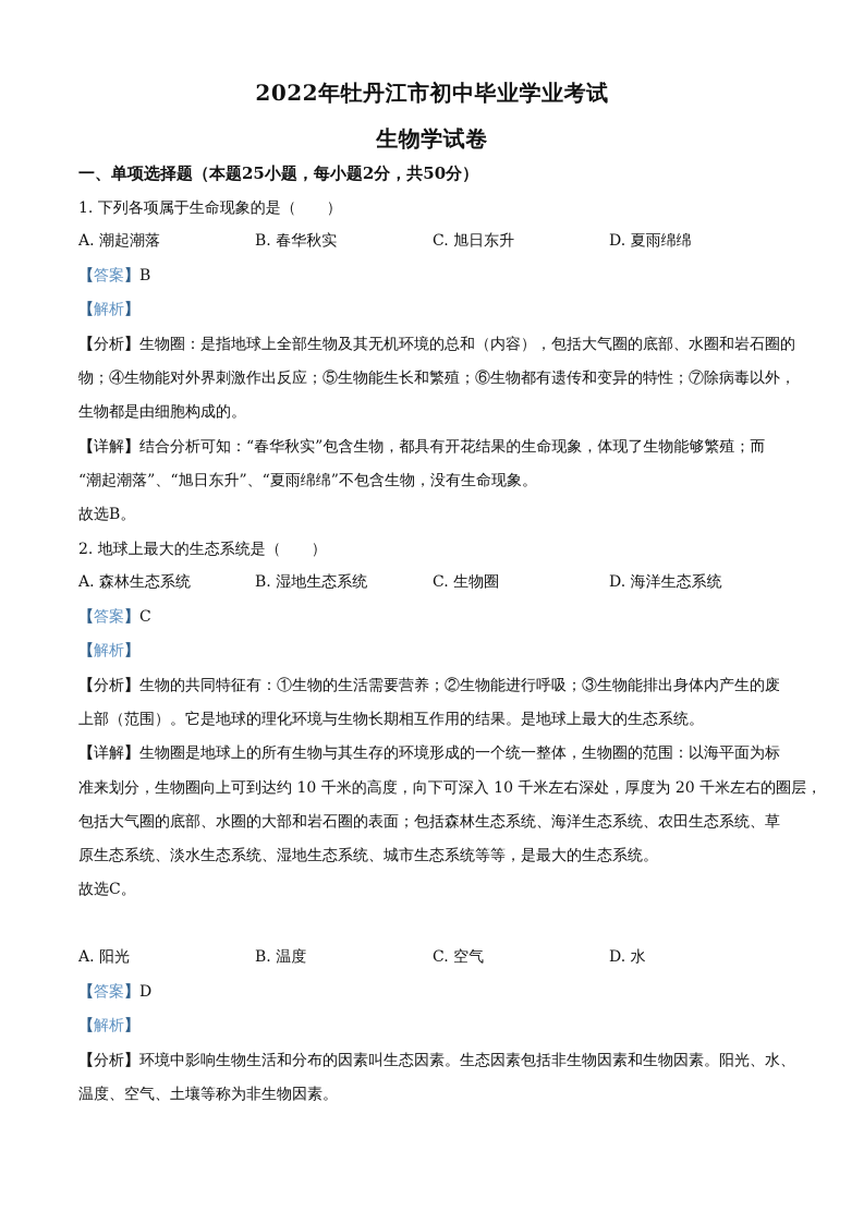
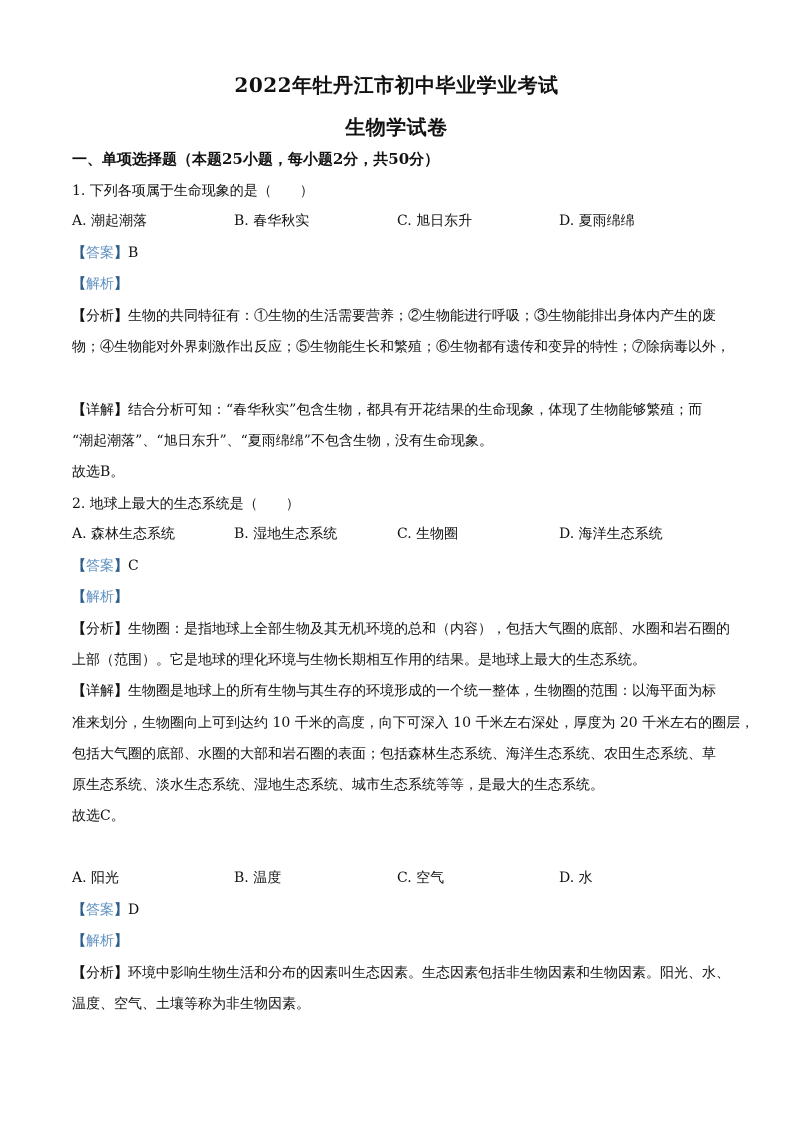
  2022年牡丹江市初中毕业学业考试
  生物学试卷
  一、单项选择题（本题25小题，每小题2分，共50分）
  1. 下列各项属于生命现象的是（ ）
  A. 潮起潮落
  B. 春华秋实
  C. 旭日东升
  D. 夏雨绵绵
  【答案】B
  【解析】
- 【分析】生物圈：是指地球上全部生物及其无机环境的总和（内容），包括大气圈的底部、水圈和岩石圈的
+ 【分析】生物的共同特征有：①生物的生活需要营养；②生物能进行呼吸；③生物能排出身体内产生的废
  物；④生物能对外界刺激作出反应；⑤生物能生长和繁殖；⑥生物都有遗传和变异的特性；⑦除病毒以外，
- 生物都是由细胞构成的。
  【详解】结合分析可知：“春华秋实”包含生物，都具有开花结果的生命现象，体现了生物能够繁殖；而
  “潮起潮落”、“旭日东升”、“夏雨绵绵”不包含生物，没有生命现象。
  故选B。
  2. 地球上最大的生态系统是（ ）
  A. 森林生态系统
  B. 湿地生态系统
  C. 生物圈
  D. 海洋生态系统
  【答案】C
  【解析】
- 【分析】生物的共同特征有：①生物的生活需要营养；②生物能进行呼吸；③生物能排出身体内产生的废
+ 【分析】生物圈：是指地球上全部生物及其无机环境的总和（内容），包括大气圈的底部、水圈和岩石圈的
  上部（范围）。它是地球的理化环境与生物长期相互作用的结果。是地球上最大的生态系统。
  【详解】生物圈是地球上的所有生物与其生存的环境形成的一个统一整体，生物圈的范围：以海平面为标
  准来划分，生物圈向上可到达约 10 千米的高度，向下可深入 10 千米左右深处，厚度为 20 千米左右的圈层，
  包括大气圈的底部、水圈的大部和岩石圈的表面；包括森林生态系统、海洋生态系统、农田生态系统、草
  原生态系统、淡水生态系统、湿地生态系统、城市生态系统等等，是最大的生态系统。
  故选C。
  A. 阳光
  B. 温度
  C. 空气
  D. 水
  【答案】D
  【解析】
  【分析】环境中影响生物生活和分布的因素叫生态因素。生态因素包括非生物因素和生物因素。阳光、水、
  温度、空气、土壤等称为非生物因素。
